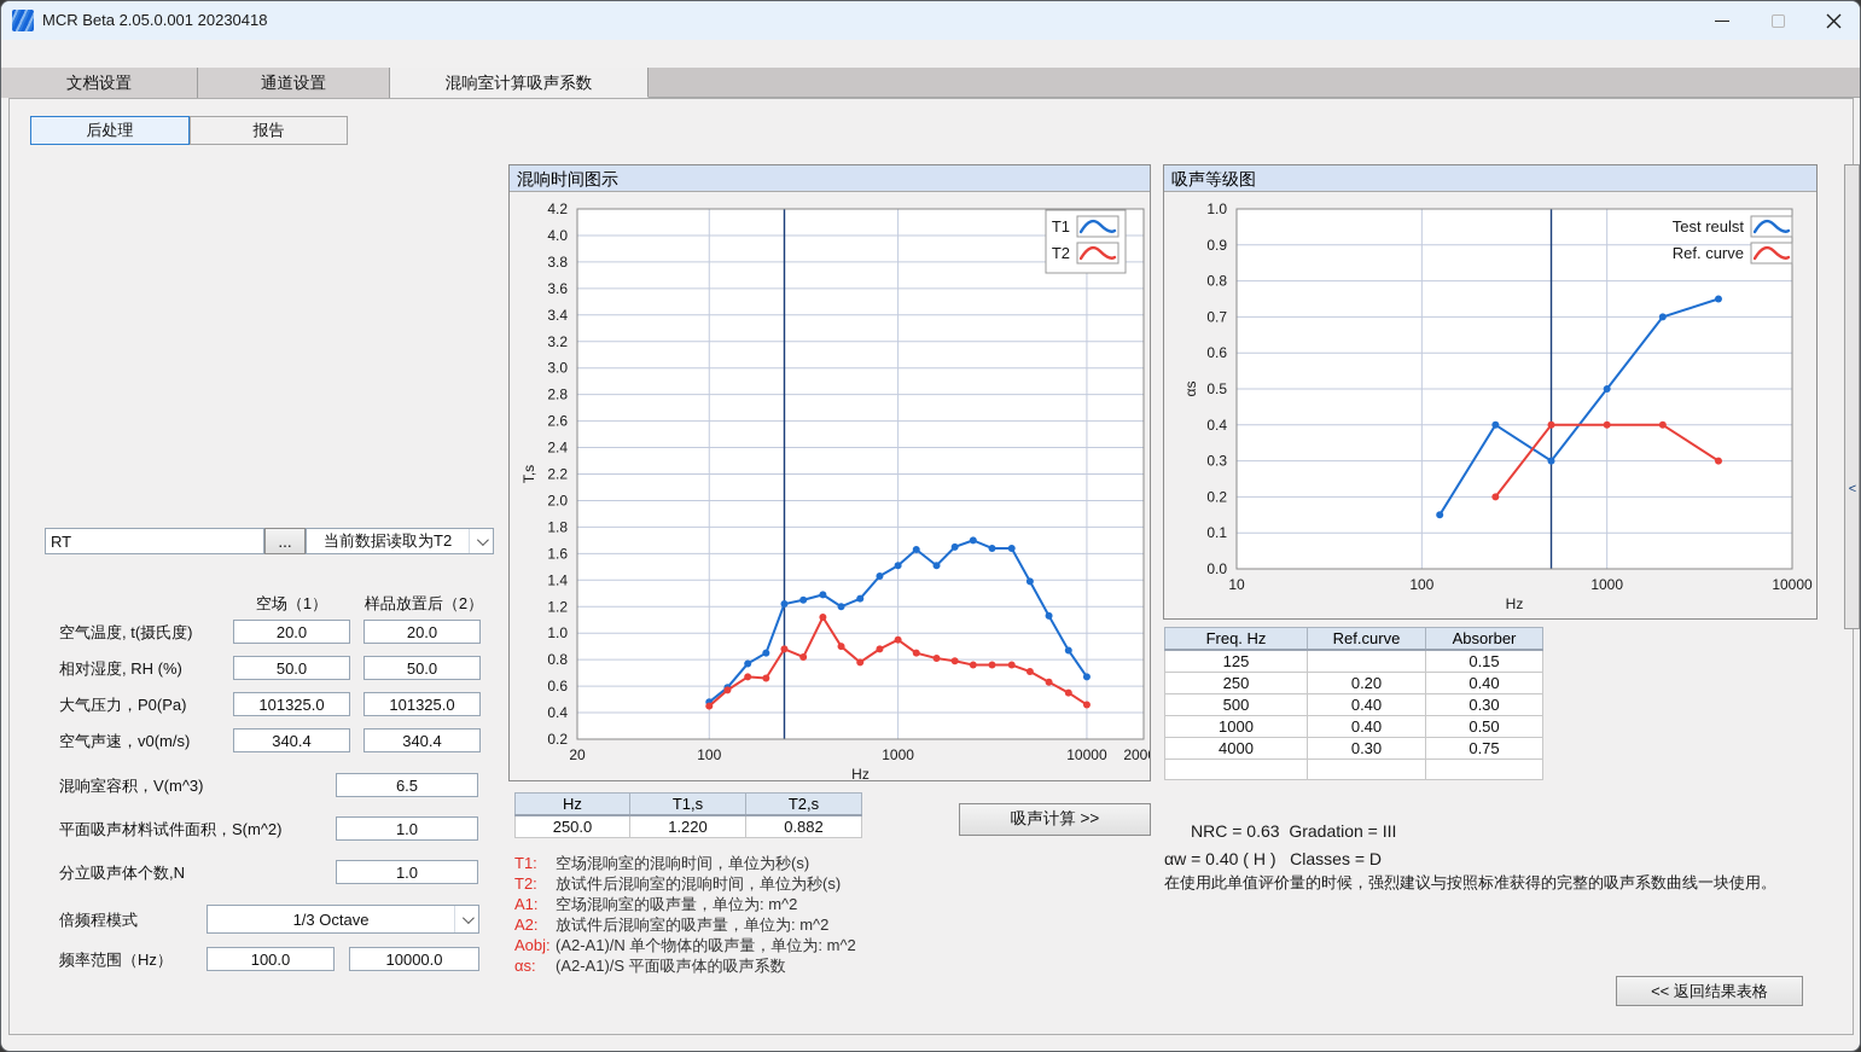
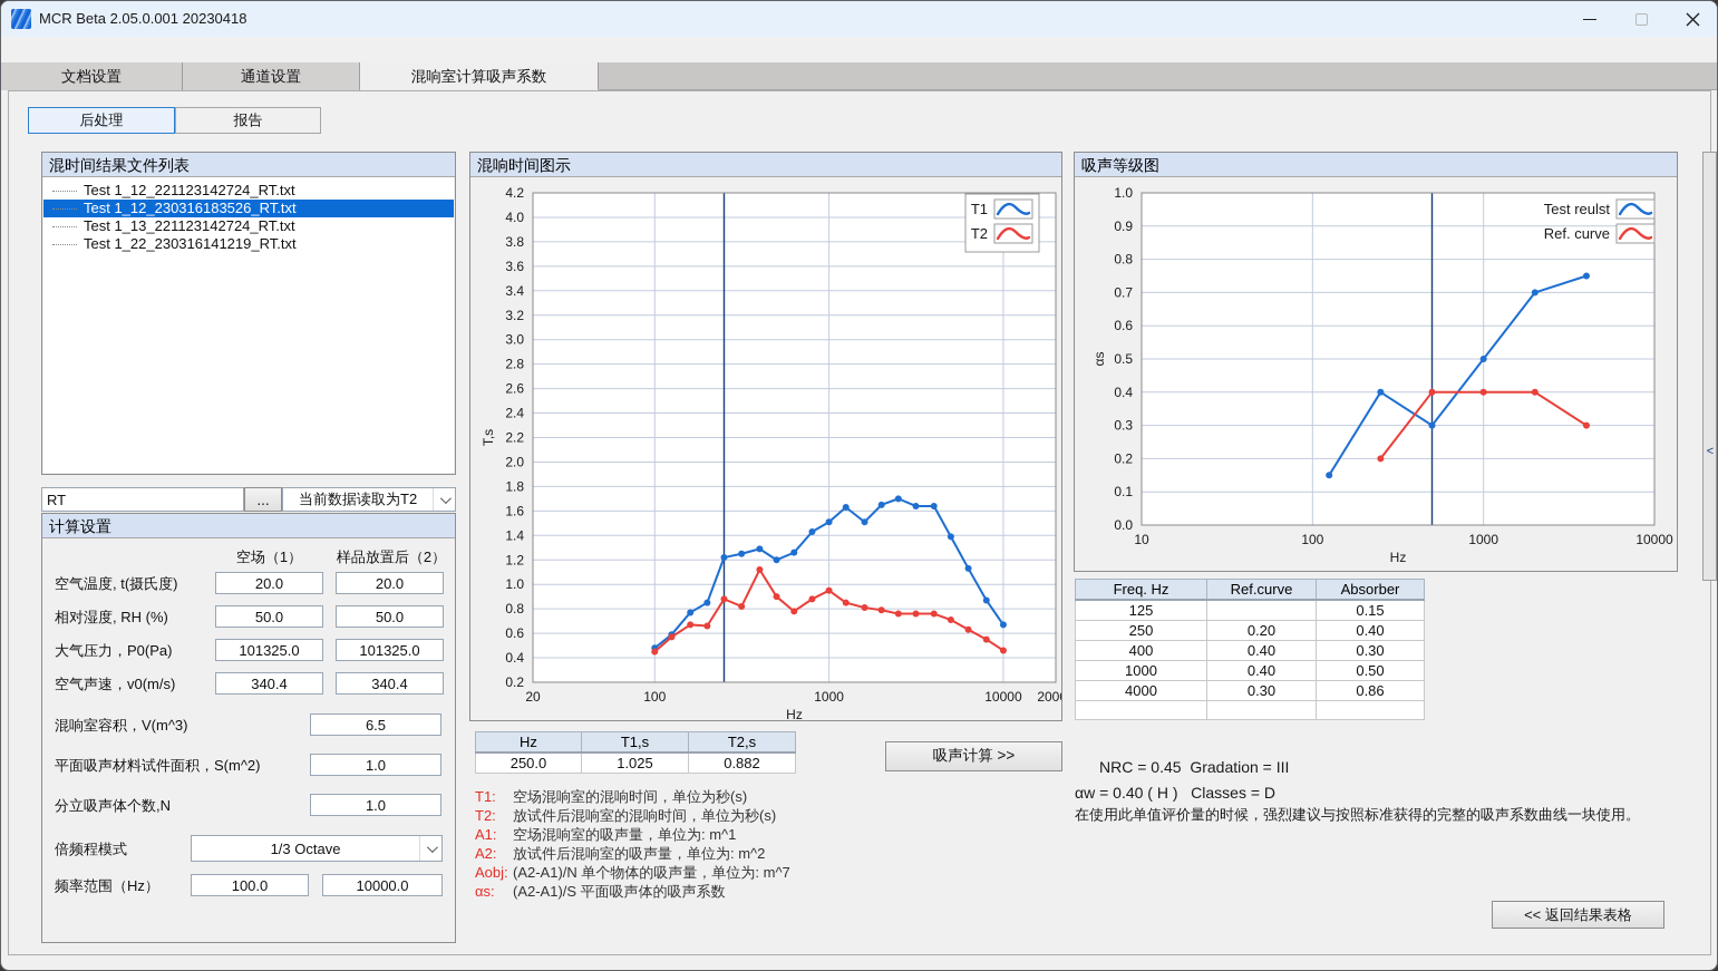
  MCR Beta 2.05.0.001 20230418
  文档设置
  通道设置
  混响室计算吸声系数
  后处理
  报告
+ 混时间结果文件列表
+ Test 1_12_221123142724_RT.txt
+ Test 1_12_230316183526_RT.txt
+ Test 1_13_221123142724_RT.txt
+ Test 1_22_230316141219_RT.txt
  RT
  ...
  当前数据读取为T2
+ 计算设置
  空场（1）
  样品放置后（2）
  空气温度, t(摄氏度)
  20.0
  20.0
  相对湿度, RH (%)
  50.0
  50.0
  大气压力，P0(Pa)
  101325.0
  101325.0
  空气声速，v0(m/s)
  340.4
  340.4
  混响室容积，V(m^3)
  6.5
  平面吸声材料试件面积，S(m^2)
  1.0
  分立吸声体个数,N
  1.0
  倍频程模式
  1/3 Octave
  频率范围（Hz）
  100.0
  10000.0
  混响时间图示
  0.2
  0.4
  0.6
  0.8
  1.0
  1.2
  1.4
  1.6
  1.8
  2.0
  2.2
  2.4
  2.6
  2.8
  3.0
  3.2
  3.4
  3.6
  3.8
  4.0
  4.2
  20
  100
  1000
  10000
  Hz
  T1
  T2
  Hz	T1,s	T2,s
- 250.0	1.220	0.882
+ 250.0	1.025	0.882
  吸声计算 >>
  T1: 空场混响室的混响时间，单位为秒(s)
  T2: 放试件后混响室的混响时间，单位为秒(s)
- A1: 空场混响室的吸声量，单位为: m^2
+ A1: 空场混响室的吸声量，单位为: m^1
  A2: 放试件后混响室的吸声量，单位为: m^2
- Aobj: (A2-A1)/N 单个物体的吸声量，单位为: m^2
+ Aobj: (A2-A1)/N 单个物体的吸声量，单位为: m^7
  αs: (A2-A1)/S 平面吸声体的吸声系数
  吸声等级图
  0.0
  0.1
  0.2
  0.3
  0.4
  0.5
  0.6
  0.7
  0.8
  0.9
  1.0
  10
  100
  1000
  10000
  Hz
  Test reulst
  Ref. curve
  Freq. Hz	Ref.curve	Absorber
  125		0.15
  250	0.20	0.40
- 500	0.40	0.30
+ 400	0.40	0.30
  1000	0.40	0.50
- 4000	0.30	0.75
+ 4000	0.30	0.86
- NRC = 0.63 Gradation = III
+ NRC = 0.45 Gradation = III
  αw = 0.40 ( H ) Classes = D
  在使用此单值评价量的时候，强烈建议与按照标准获得的完整的吸声系数曲线一块使用。
  << 返回结果表格
  <
